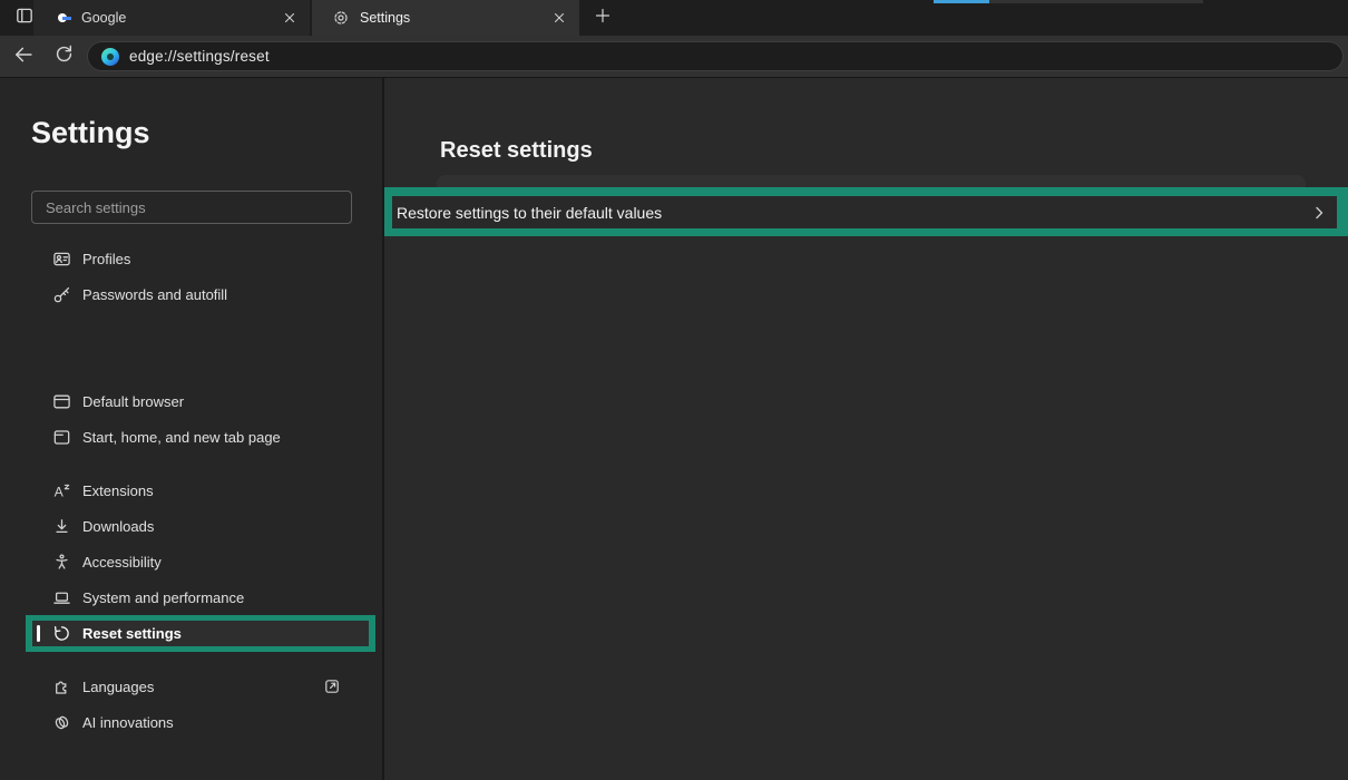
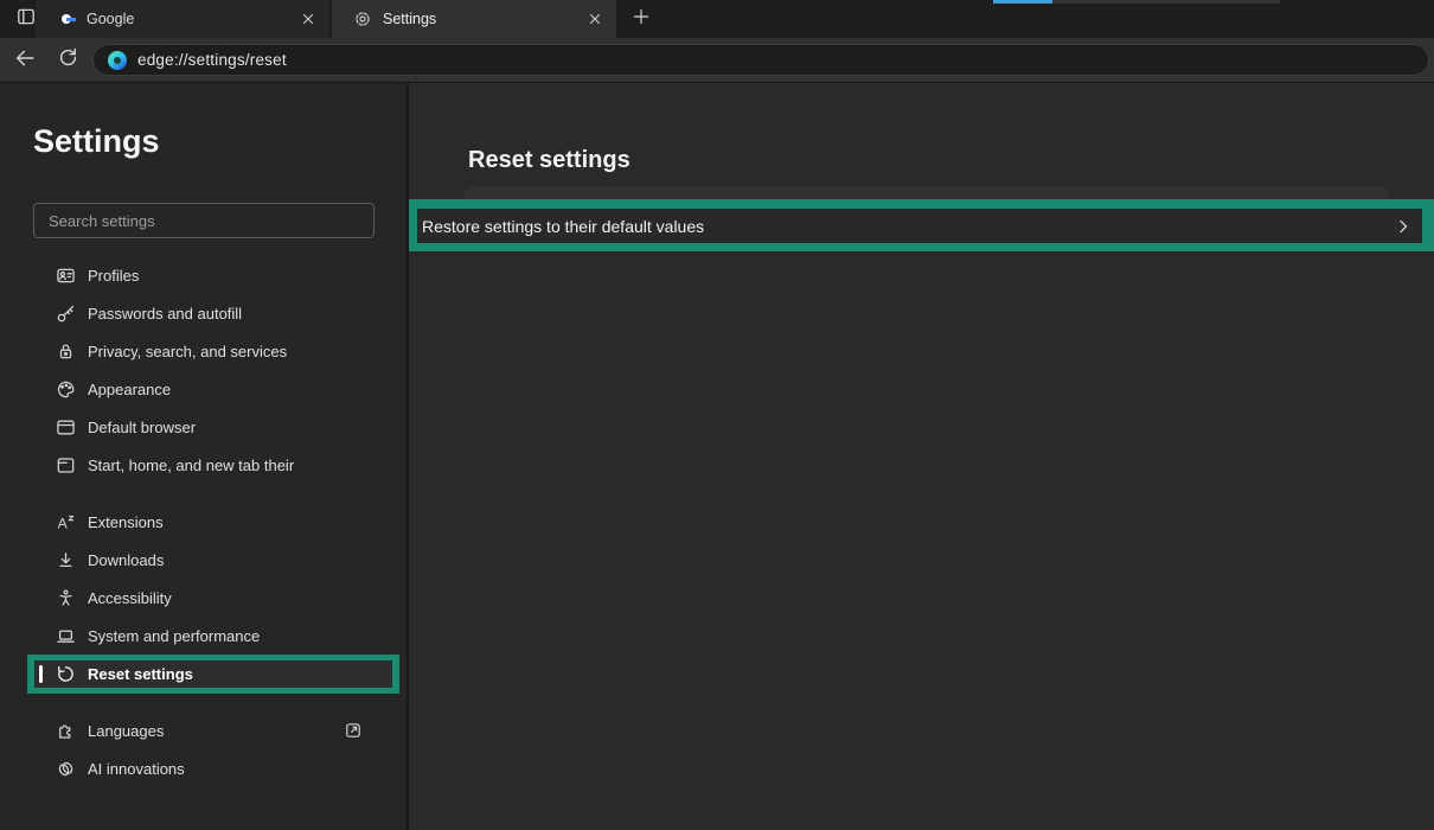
  Google
  Settings
  edge://settings/reset
  Settings
  Search settings
  Profiles
  Passwords and autofill
+ Privacy, search, and services
+ Appearance
  Default browser
- Start, home, and new tab page
+ Start, home, and new tab their
  A
  Extensions
  Downloads
  Accessibility
  System and performance
  Reset settings
  Languages
  AI innovations
  Reset settings
  Restore settings to their default values
